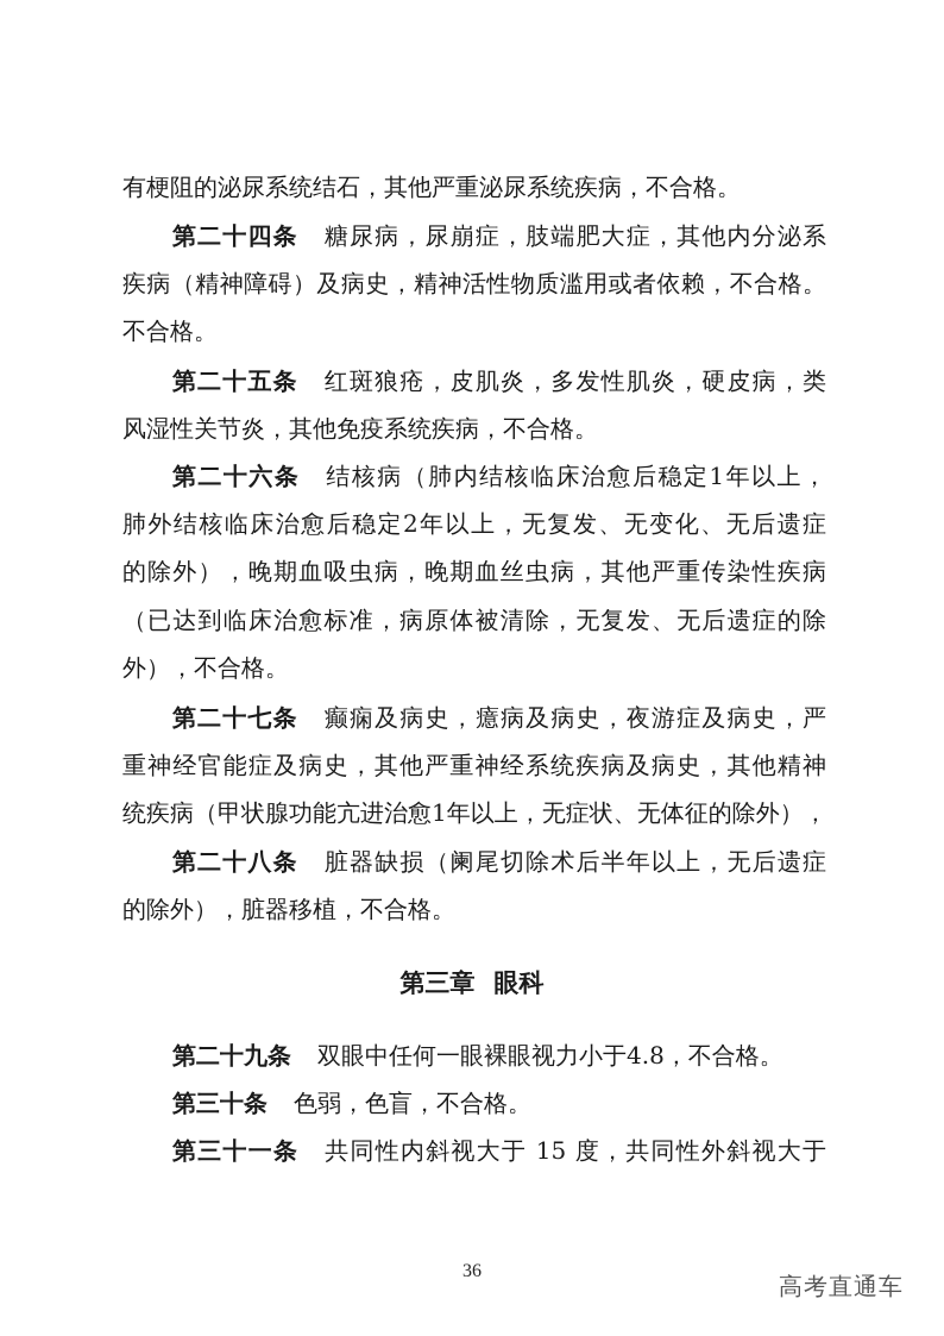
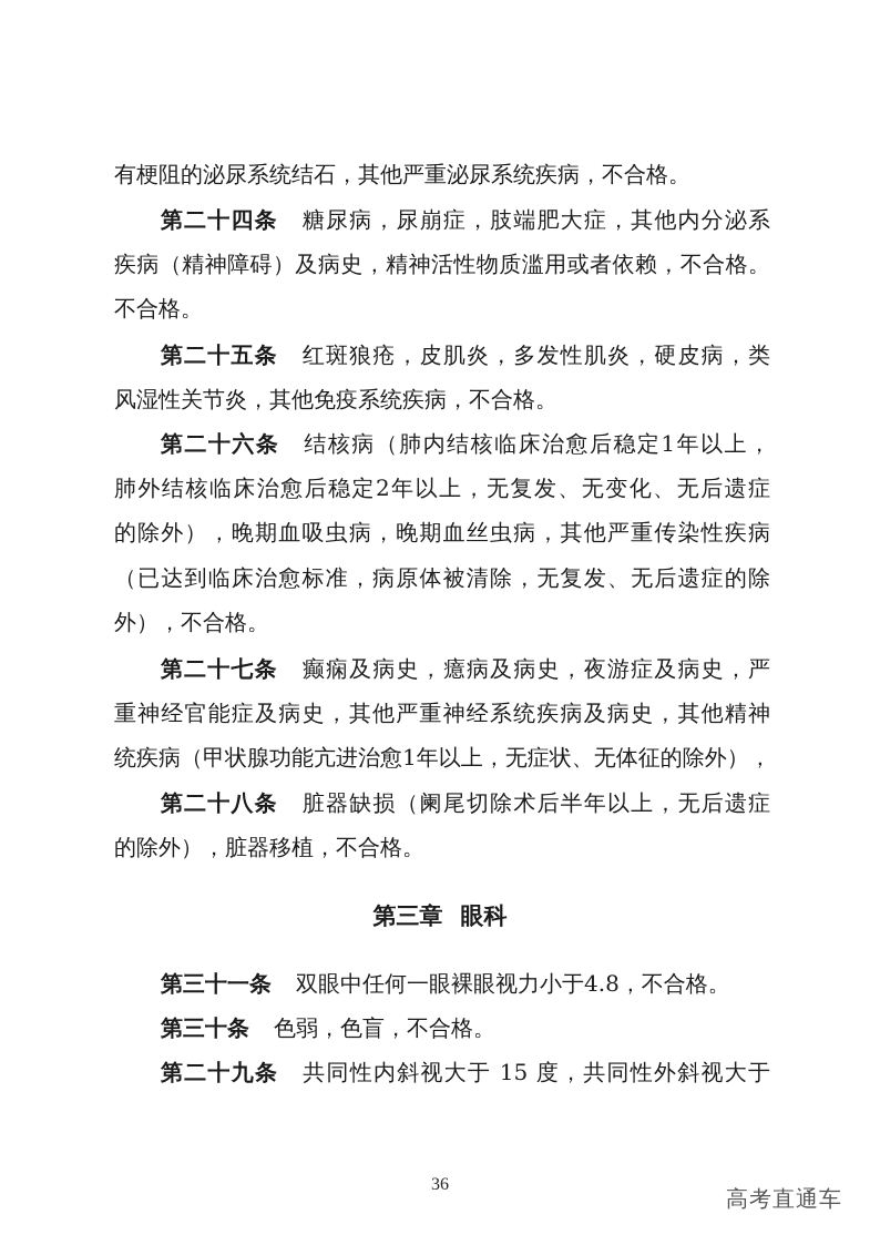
  有梗阻的泌尿系统结石，其他严重泌尿系统疾病，不合格。
  第二十四条 糖尿病，尿崩症，肢端肥大症，其他内分泌系
  疾病（精神障碍）及病史，精神活性物质滥用或者依赖，不合格。
  不合格。
  第二十五条 红斑狼疮，皮肌炎，多发性肌炎，硬皮病，类
  风湿性关节炎，其他免疫系统疾病，不合格。
  第二十六条 结核病（肺内结核临床治愈后稳定1年以上，
  肺外结核临床治愈后稳定2年以上，无复发、无变化、无后遗症
  的除外），晚期血吸虫病，晚期血丝虫病，其他严重传染性疾病
  （已达到临床治愈标准，病原体被清除，无复发、无后遗症的除
  外），不合格。
  第二十七条 癫痫及病史，癔病及病史，夜游症及病史，严
  重神经官能症及病史，其他严重神经系统疾病及病史，其他精神
  统疾病（甲状腺功能亢进治愈1年以上，无症状、无体征的除外），
  第二十八条 脏器缺损（阑尾切除术后半年以上，无后遗症
  的除外），脏器移植，不合格。
  第三章 眼科
- 第二十九条 双眼中任何一眼裸眼视力小于4.8，不合格。
+ 第三十一条 双眼中任何一眼裸眼视力小于4.8，不合格。
  第三十条 色弱，色盲，不合格。
- 第三十一条 共同性内斜视大于 15 度，共同性外斜视大于
+ 第二十九条 共同性内斜视大于 15 度，共同性外斜视大于
  36
  高考直通车
